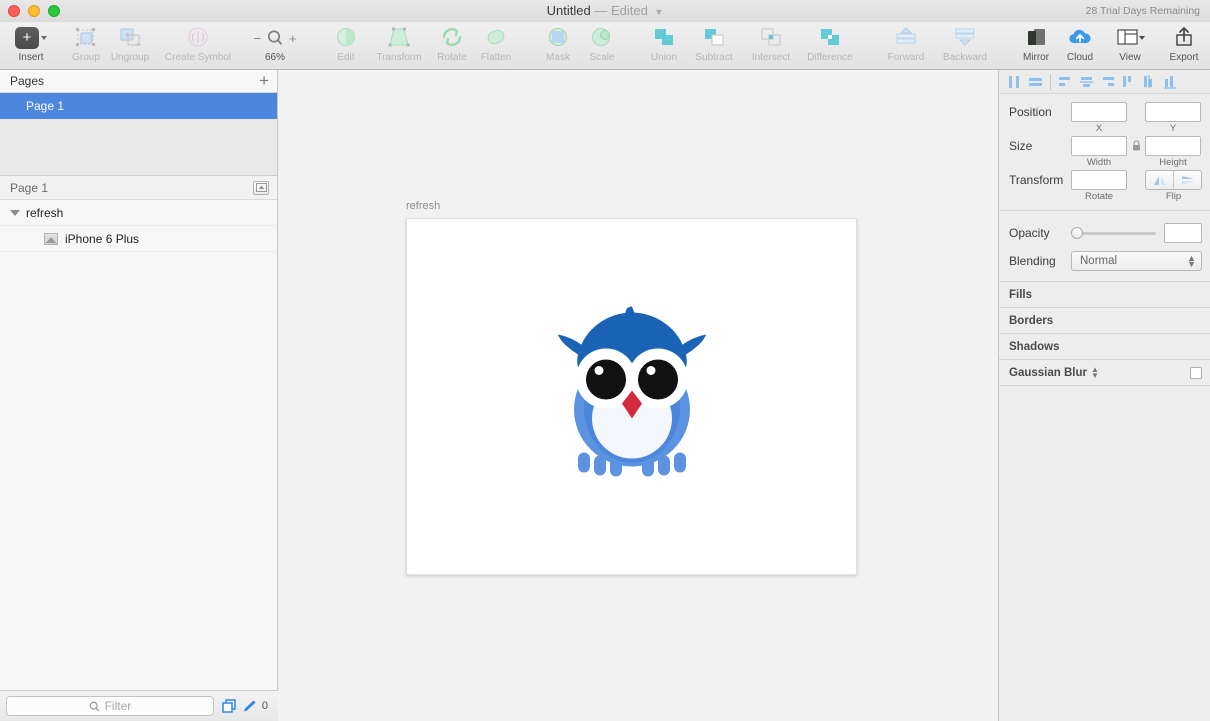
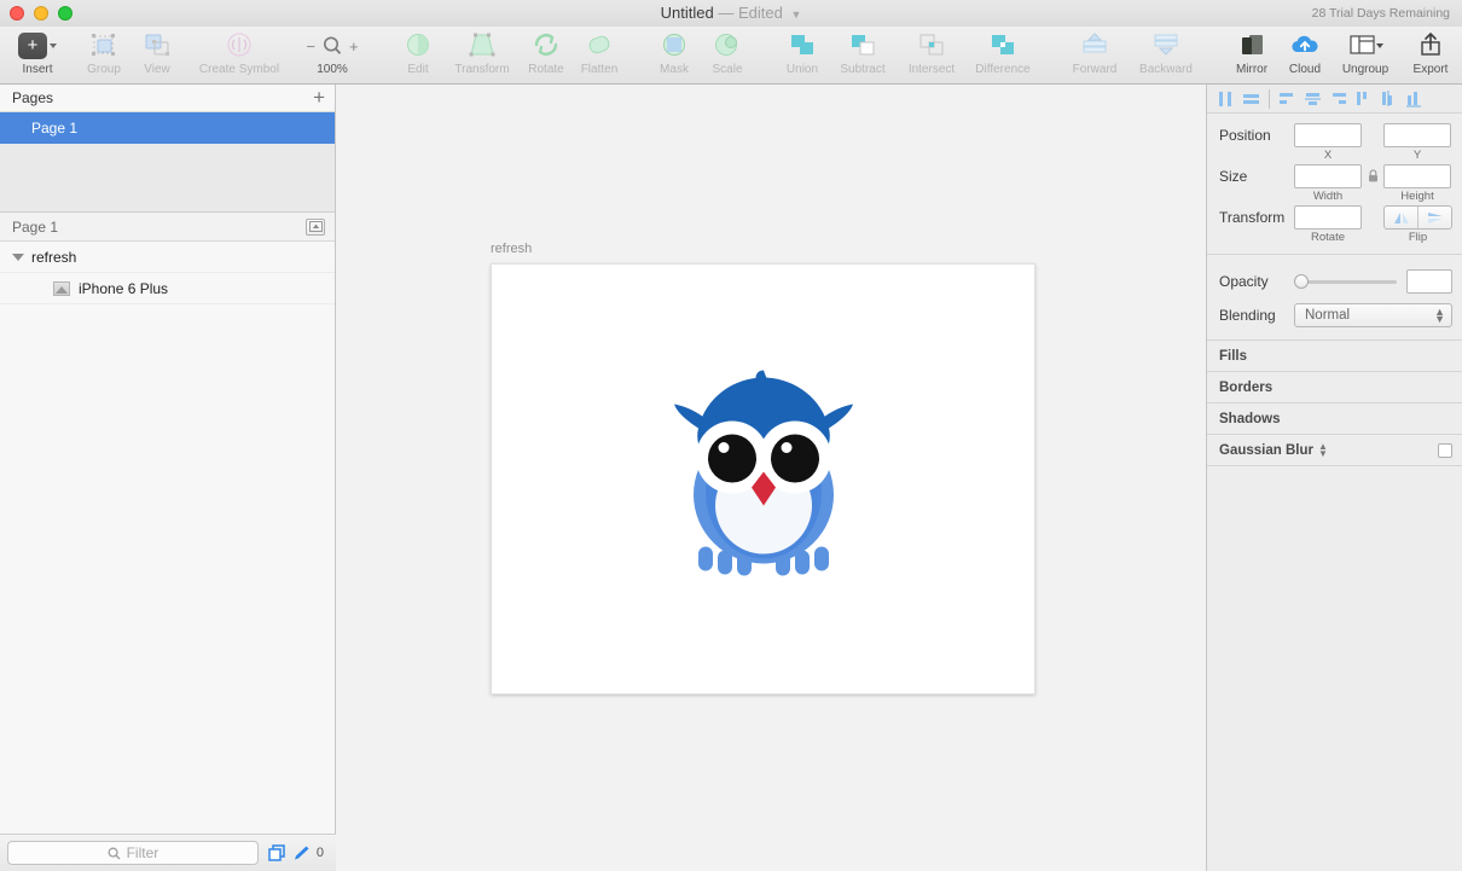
  Untitled — Edited ▼
  28 Trial Days Remaining
  +
  Insert
  Group
- Ungroup
+ View
  Create Symbol
  −
  +
- 66%
+ 100%
  Edit
  Transform
  Rotate
  Flatten
  Mask
  Scale
  Union
  Subtract
  Intersect
  Difference
  Forward
  Backward
  Mirror
  Cloud
- View
+ Ungroup
  Export
  Pages
  +
  Page 1
  Page 1
  refresh
  iPhone 6 Plus
  Filter
  0
  refresh
  Position
  X
  Y
  Size
  Width
  Height
  Transform
  Rotate
  Flip
  Opacity
  Blending
  Normal
  ▲
  ▼
  Fills
  Borders
  Shadows
  Gaussian Blur
  ▲
  ▼
